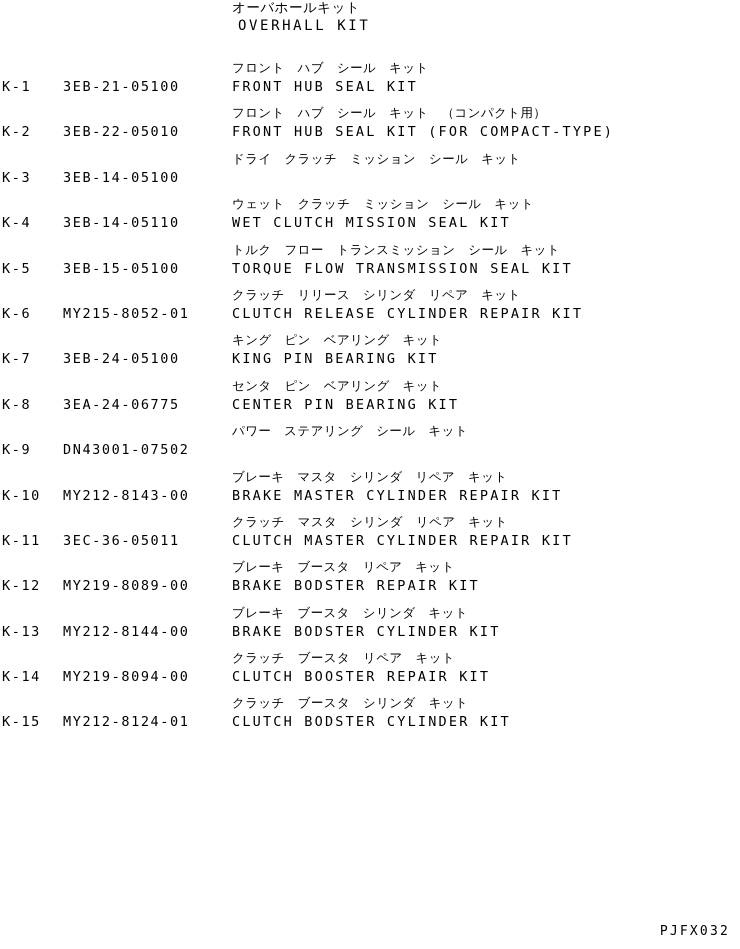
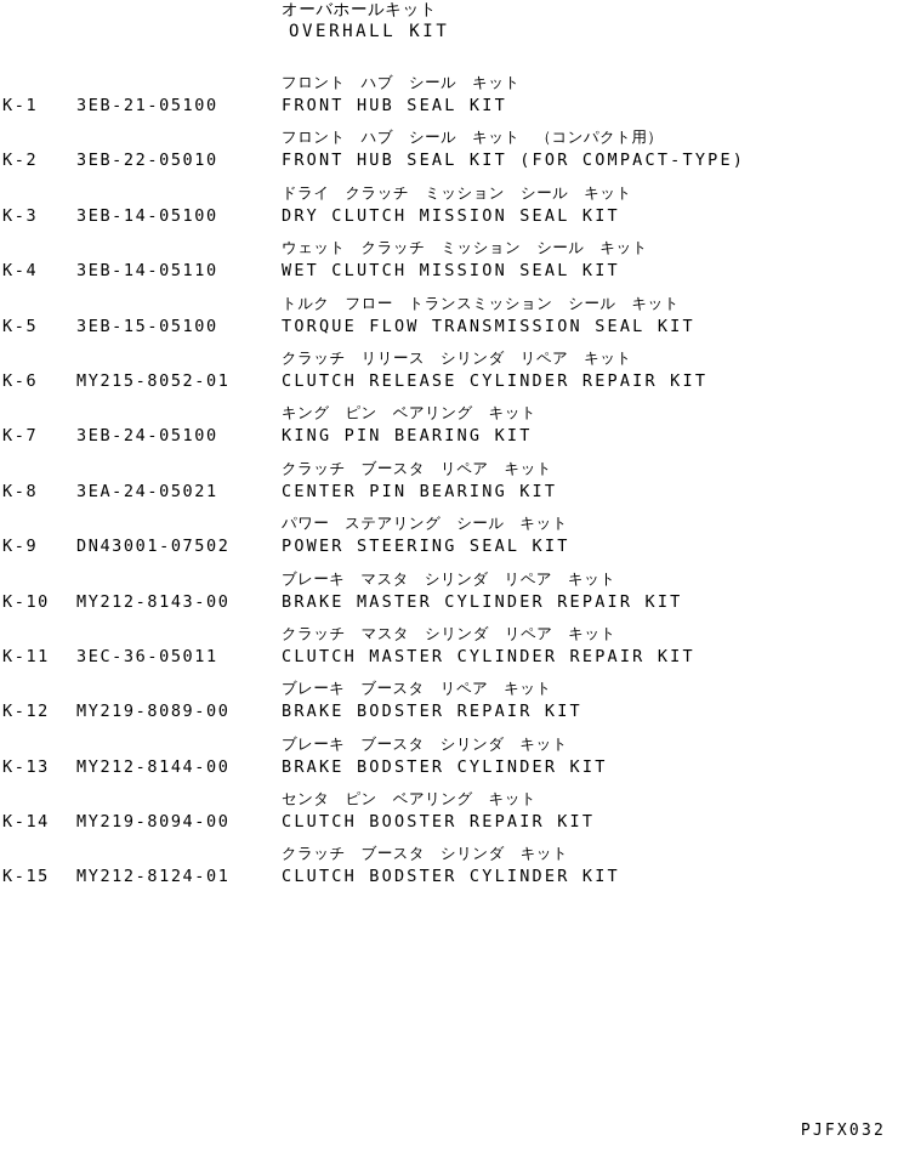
  オーバホールキット
  OVERHALL KIT
  フロント ハブ シール キット
  K-1
  3EB-21-05100
  FRONT HUB SEAL KIT
  フロント ハブ シール キット （コンパクト用）
  K-2
  3EB-22-05010
  FRONT HUB SEAL KIT (FOR COMPACT-TYPE)
  ドライ クラッチ ミッション シール キット
  K-3
  3EB-14-05100
+ DRY CLUTCH MISSION SEAL KIT
  ウェット クラッチ ミッション シール キット
  K-4
  3EB-14-05110
  WET CLUTCH MISSION SEAL KIT
  トルク フロー トランスミッション シール キット
  K-5
  3EB-15-05100
  TORQUE FLOW TRANSMISSION SEAL KIT
  クラッチ リリース シリンダ リペア キット
  K-6
  MY215-8052-01
  CLUTCH RELEASE CYLINDER REPAIR KIT
  キング ピン ベアリング キット
  K-7
  3EB-24-05100
  KING PIN BEARING KIT
- センタ ピン ベアリング キット
+ クラッチ ブースタ リペア キット
  K-8
- 3EA-24-06775
+ 3EA-24-05021
  CENTER PIN BEARING KIT
  パワー ステアリング シール キット
  K-9
  DN43001-07502
+ POWER STEERING SEAL KIT
  ブレーキ マスタ シリンダ リペア キット
  K-10
  MY212-8143-00
  BRAKE MASTER CYLINDER REPAIR KIT
  クラッチ マスタ シリンダ リペア キット
  K-11
  3EC-36-05011
  CLUTCH MASTER CYLINDER REPAIR KIT
  ブレーキ ブースタ リペア キット
  K-12
  MY219-8089-00
  BRAKE BODSTER REPAIR KIT
  ブレーキ ブースタ シリンダ キット
  K-13
  MY212-8144-00
  BRAKE BODSTER CYLINDER KIT
- クラッチ ブースタ リペア キット
+ センタ ピン ベアリング キット
  K-14
  MY219-8094-00
  CLUTCH BOOSTER REPAIR KIT
  クラッチ ブースタ シリンダ キット
  K-15
  MY212-8124-01
  CLUTCH BODSTER CYLINDER KIT
  PJFX032
